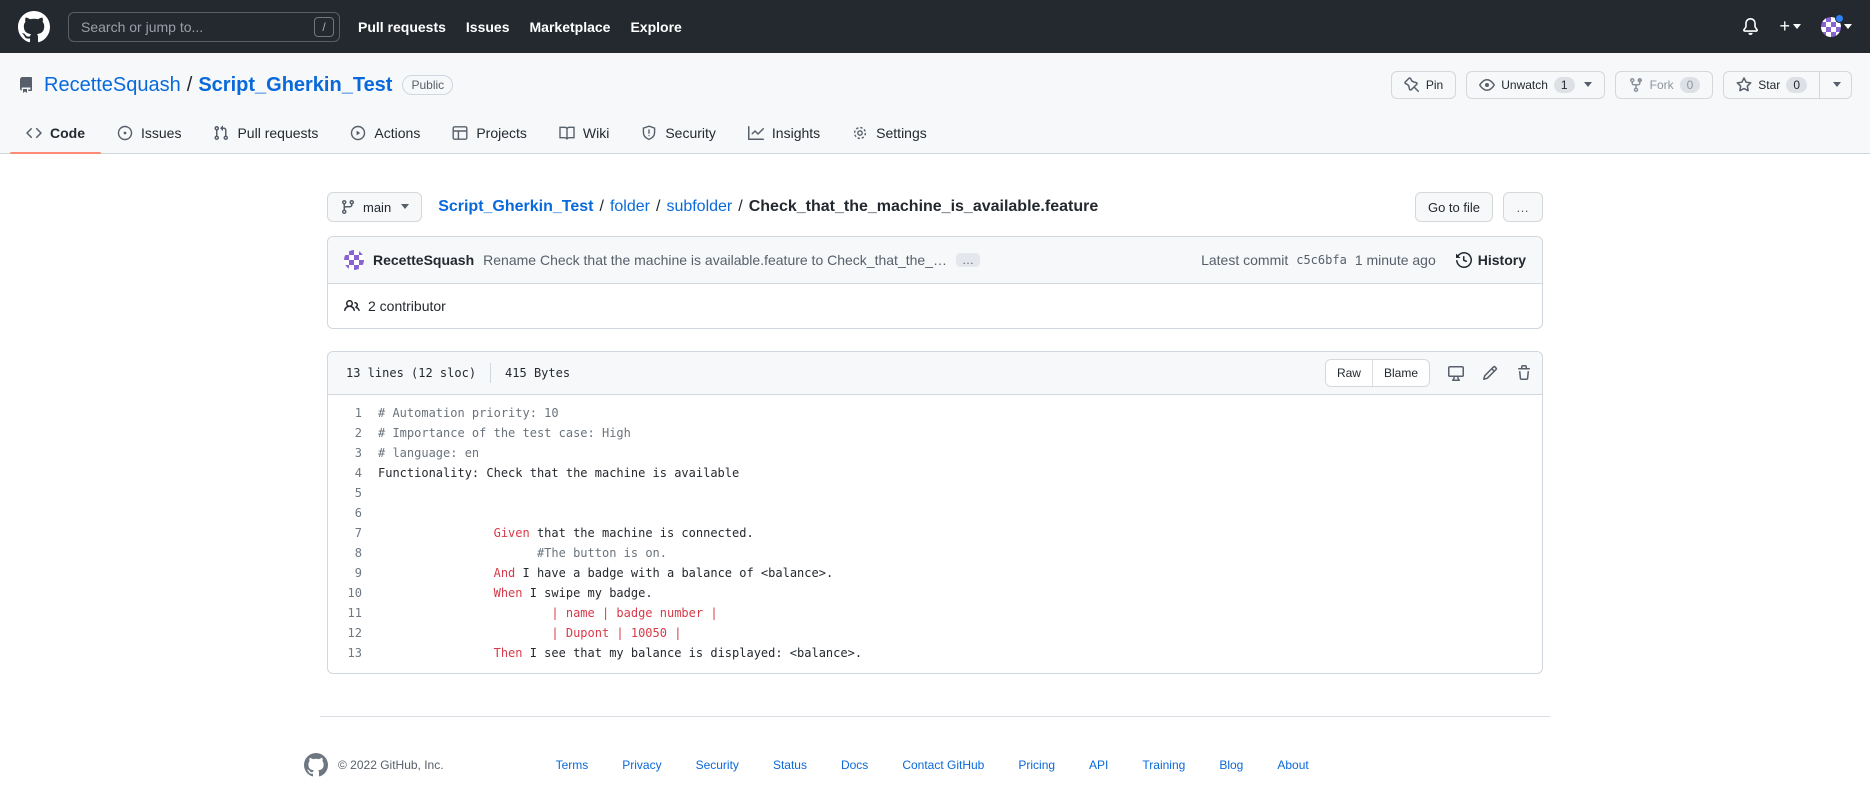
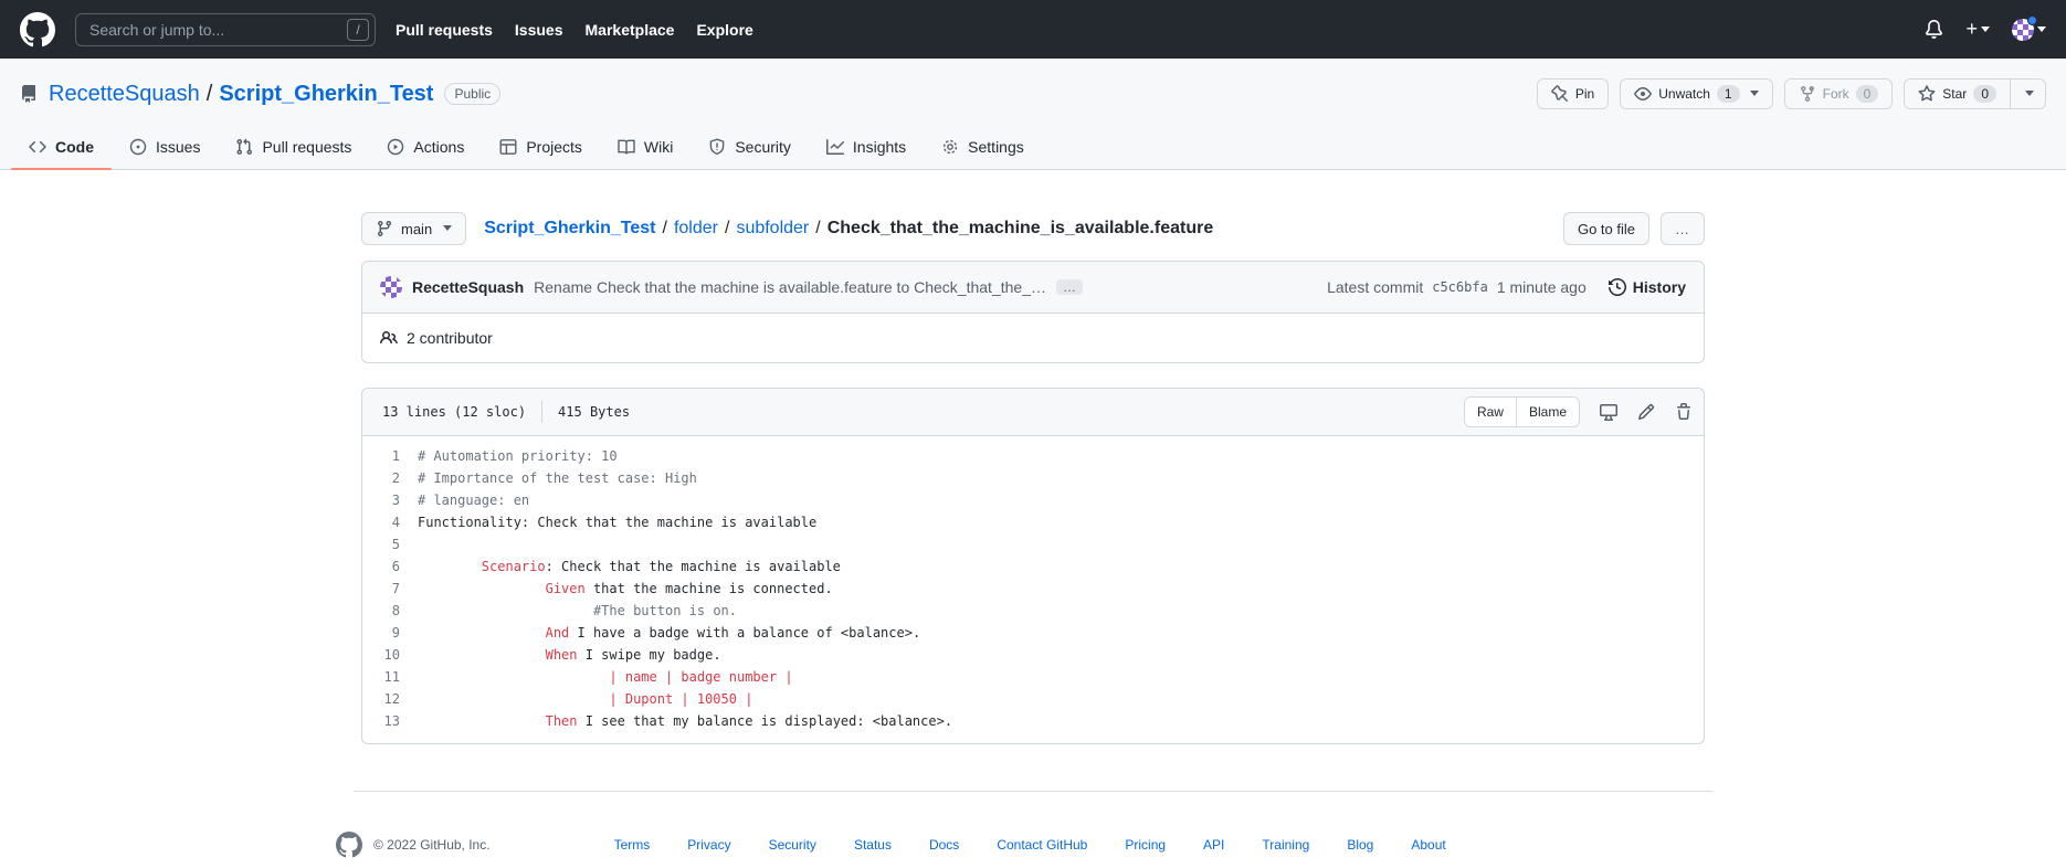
  Search or jump to...
  /
  Pull requests
  Issues
  Marketplace
  Explore
  +
  RecetteSquash
  /
  Script_Gherkin_Test
  Public
  Pin
  Unwatch
  1
  Fork
  0
  Star
  0
  Code
  Issues
  Pull requests
  Actions
  Projects
  Wiki
  Security
  Insights
  Settings
  main
  Script_Gherkin_Test
  /
  folder
  /
  subfolder
  /
  Check_that_the_machine_is_available.feature
  Go to file
  …
  RecetteSquash
  Rename Check that the machine is available.feature to Check_that_the_…
  …
  Latest commit
  c5c6bfa
  1 minute ago
  History
  2 contributor
  13 lines (12 sloc)
  415 Bytes
  Raw
  Blame
  1
  # Automation priority: 10
  2
  # Importance of the test case: High
  3
  # language: en
  4
  Functionality: Check that the machine is available
  5
  6
+ Scenario: Check that the machine is available
  7
  Given that the machine is connected.
  8
  #The button is on.
  9
  And I have a badge with a balance of <balance>.
  10
  When I swipe my badge.
  11
  | name | badge number |
  12
  | Dupont | 10050 |
  13
  Then I see that my balance is displayed: <balance>.
  © 2022 GitHub, Inc.
  Terms
  Privacy
  Security
  Status
  Docs
  Contact GitHub
  Pricing
  API
  Training
  Blog
  About
